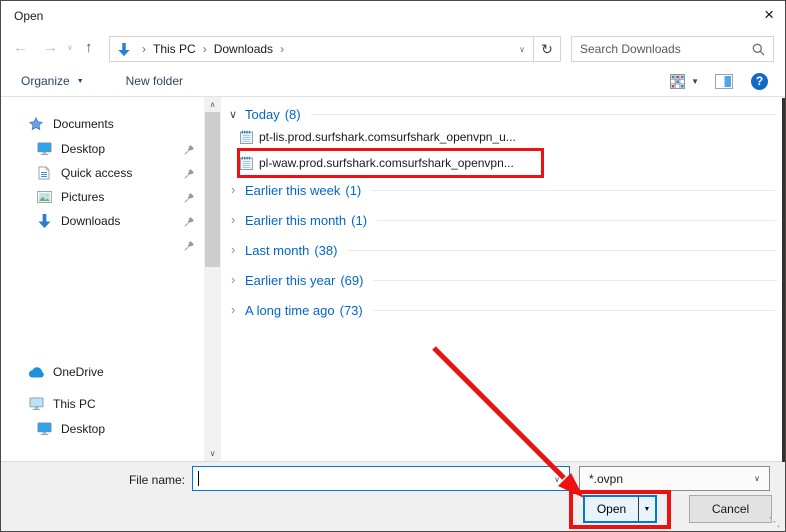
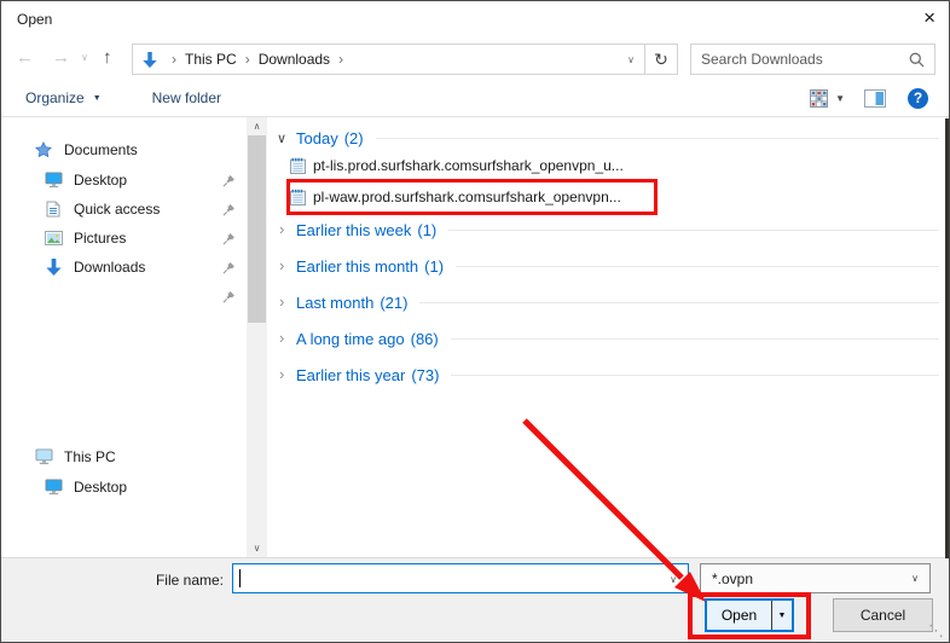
  Open
  ×
  ←
  →
  ∨
  ↑
  ›
  This PC
  ›
  Downloads
  ›
  ∨
  ↻
  Search Downloads
  Organize
  New folder
  ▼
  ?
  Documents
  Desktop
  Quick access
  Pictures
  Downloads
- OneDrive
  This PC
  Desktop
  ∧
  ∨
  ∨
  Today
- (8)
+ (2)
  pt-lis.prod.surfshark.comsurfshark_openvpn_u...
  pl-waw.prod.surfshark.comsurfshark_openvpn...
  ›
  Earlier this week
  (1)
  ›
  Earlier this month
  (1)
  ›
  Last month
- (38)
+ (21)
  ›
- Earlier this year
+ A long time ago
- (69)
+ (86)
  ›
- A long time ago
+ Earlier this year
  (73)
  File name:
  ∨
  *.ovpn
  ∨
  Open
  Cancel
  ⋱
